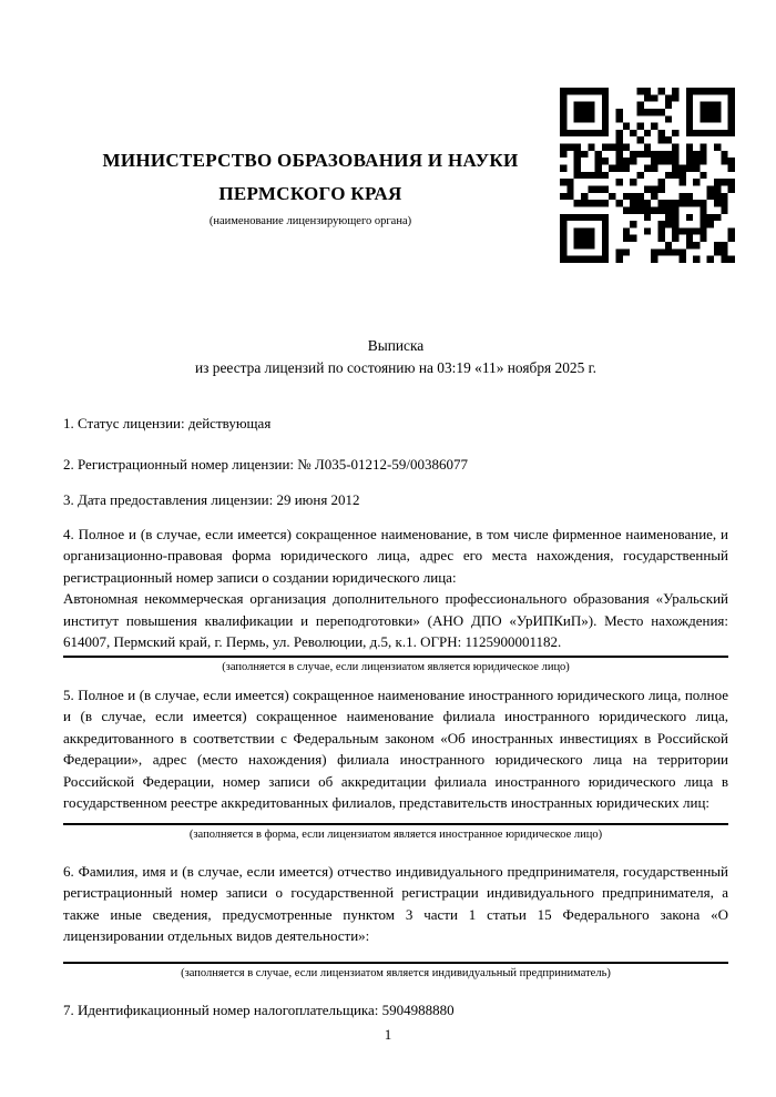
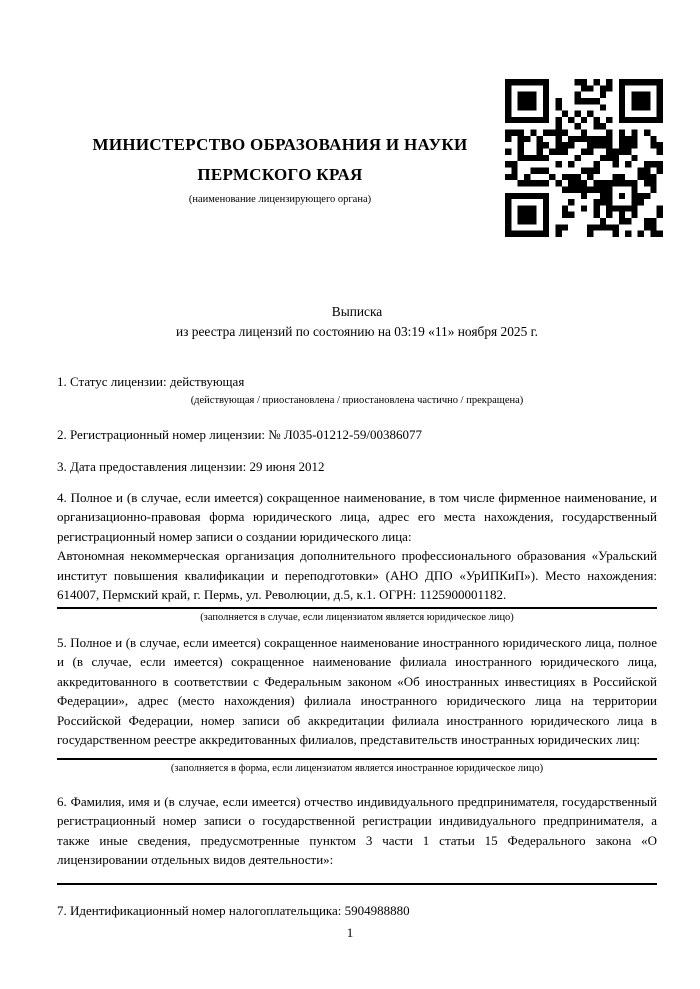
  МИНИСТЕРСТВО ОБРАЗОВАНИЯ И НАУКИ
  ПЕРМСКОГО КРАЯ
  (наименование лицензирующего органа)
  Выписка
  из реестра лицензий по состоянию на 03:19 «11» ноября 2025 г.
  1. Статус лицензии: действующая
+ (действующая / приостановлена / приостановлена частично / прекращена)
  2. Регистрационный номер лицензии: № Л035-01212-59/00386077
  3. Дата предоставления лицензии: 29 июня 2012
  4. Полное и (в случае, если имеется) сокращенное наименование, в том числе фирменное наименование, и организационно-правовая форма юридического лица, адрес его места нахождения, государственный регистрационный номер записи о создании юридического лица:
  Автономная некоммерческая организация дополнительного профессионального образования «Уральский институт повышения квалификации и переподготовки» (АНО ДПО «УрИПКиП»). Место нахождения: 614007, Пермский край, г. Пермь, ул. Революции, д.5, к.1. ОГРН: 1125900001182.
  (заполняется в случае, если лицензиатом является юридическое лицо)
  5. Полное и (в случае, если имеется) сокращенное наименование иностранного юридического лица, полное и (в случае, если имеется) сокращенное наименование филиала иностранного юридического лица, аккредитованного в соответствии с Федеральным законом «Об иностранных инвестициях в Российской Федерации», адрес (место нахождения) филиала иностранного юридического лица на территории Российской Федерации, номер записи об аккредитации филиала иностранного юридического лица в государственном реестре аккредитованных филиалов, представительств иностранных юридических лиц:
  (заполняется в форма, если лицензиатом является иностранное юридическое лицо)
  6. Фамилия, имя и (в случае, если имеется) отчество индивидуального предпринимателя, государственный регистрационный номер записи о государственной регистрации индивидуального предпринимателя, а также иные сведения, предусмотренные пунктом 3 части 1 статьи 15 Федерального закона «О лицензировании отдельных видов деятельности»:
- (заполняется в случае, если лицензиатом является индивидуальный предприниматель)
  7. Идентификационный номер налогоплательщика: 5904988880
  1
